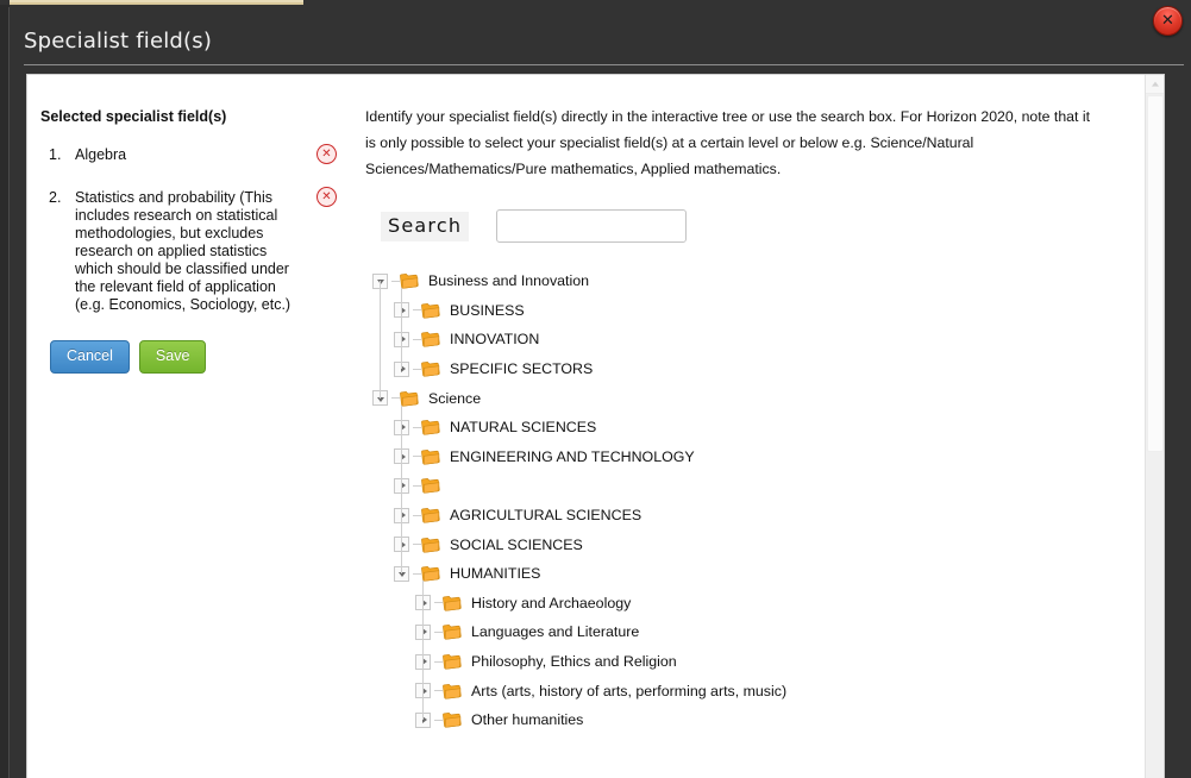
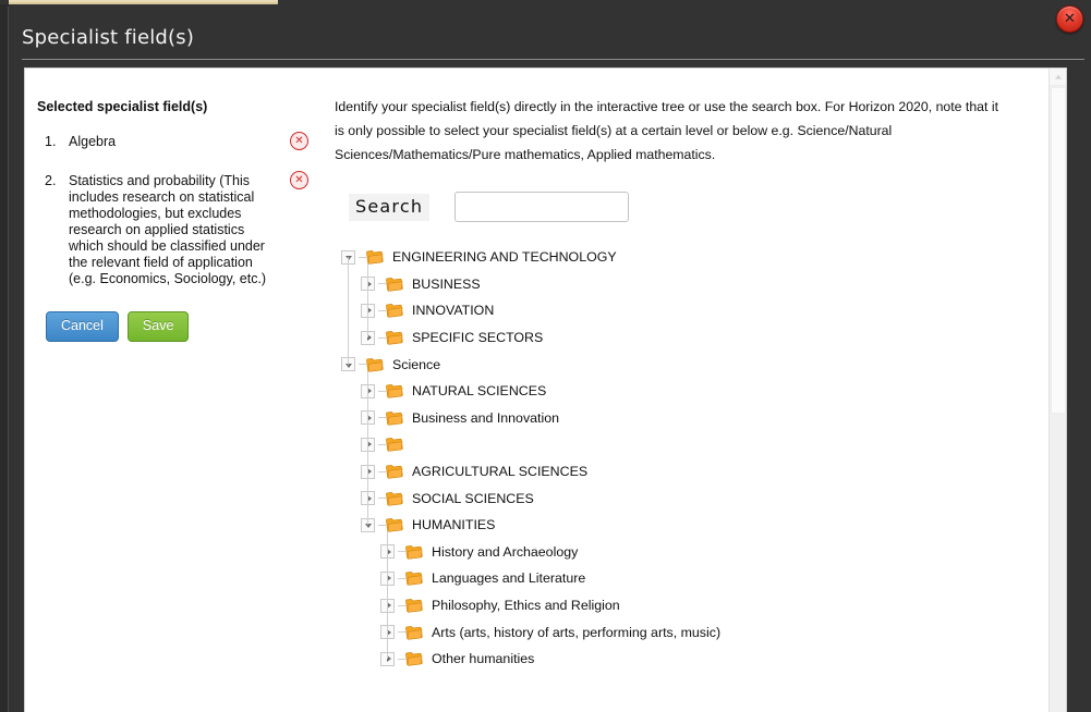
  Specialist field(s)
  Selected specialist field(s)
  1.
  Algebra
  2.
  Statistics and probability (This includes research on statistical methodologies, but excludes research on applied statistics which should be classified under the relevant field of application (e.g. Economics, Sociology, etc.)
  Cancel
  Save
  Identify your specialist field(s) directly in the interactive tree or use the search box. For Horizon 2020, note that it is only possible to select your specialist field(s) at a certain level or below e.g. Science/Natural Sciences/Mathematics/Pure mathematics, Applied mathematics.
  Search
- Business and Innovation
+ ENGINEERING AND TECHNOLOGY
  BUSINESS
  INNOVATION
  SPECIFIC SECTORS
  Science
  NATURAL SCIENCES
- ENGINEERING AND TECHNOLOGY
+ Business and Innovation
  AGRICULTURAL SCIENCES
  SOCIAL SCIENCES
  HUMANITIES
  History and Archaeology
  Languages and Literature
  Philosophy, Ethics and Religion
  Arts (arts, history of arts, performing arts, music)
  Other humanities
